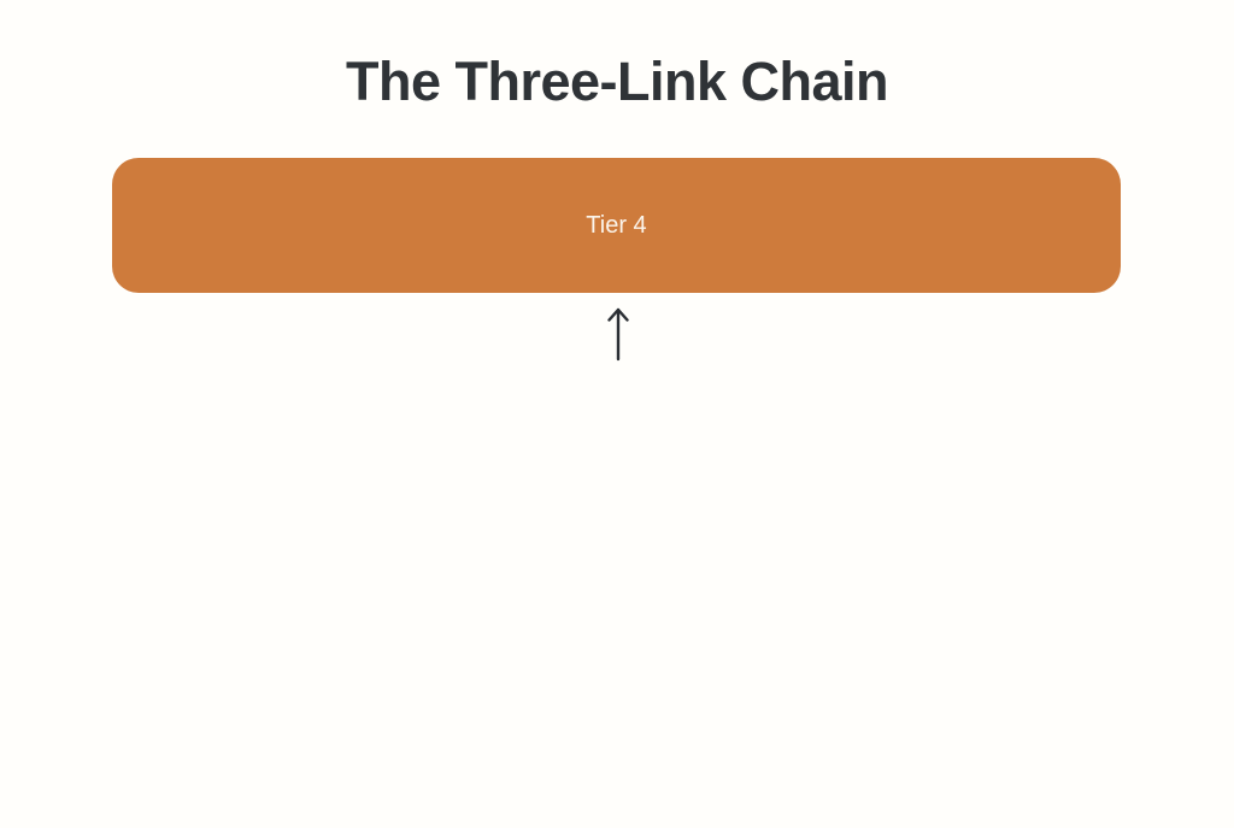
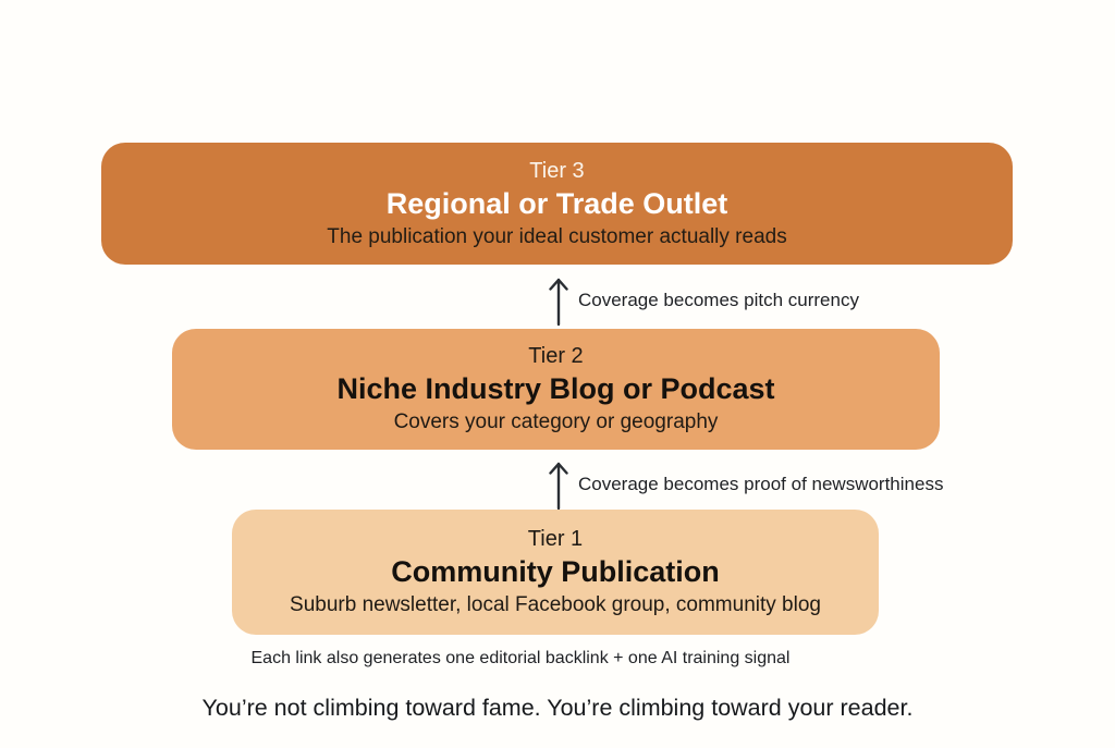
- The Three-Link Chain
- Tier 4
+ Tier 3
+ Regional or Trade Outlet
+ The publication your ideal customer actually reads
+ Coverage becomes pitch currency
+ Tier 2
+ Niche Industry Blog or Podcast
+ Covers your category or geography
+ Coverage becomes proof of newsworthiness
+ Tier 1
+ Community Publication
+ Suburb newsletter, local Facebook group, community blog
+ Each link also generates one editorial backlink + one AI training signal
+ You’re not climbing toward fame. You’re climbing toward your reader.
